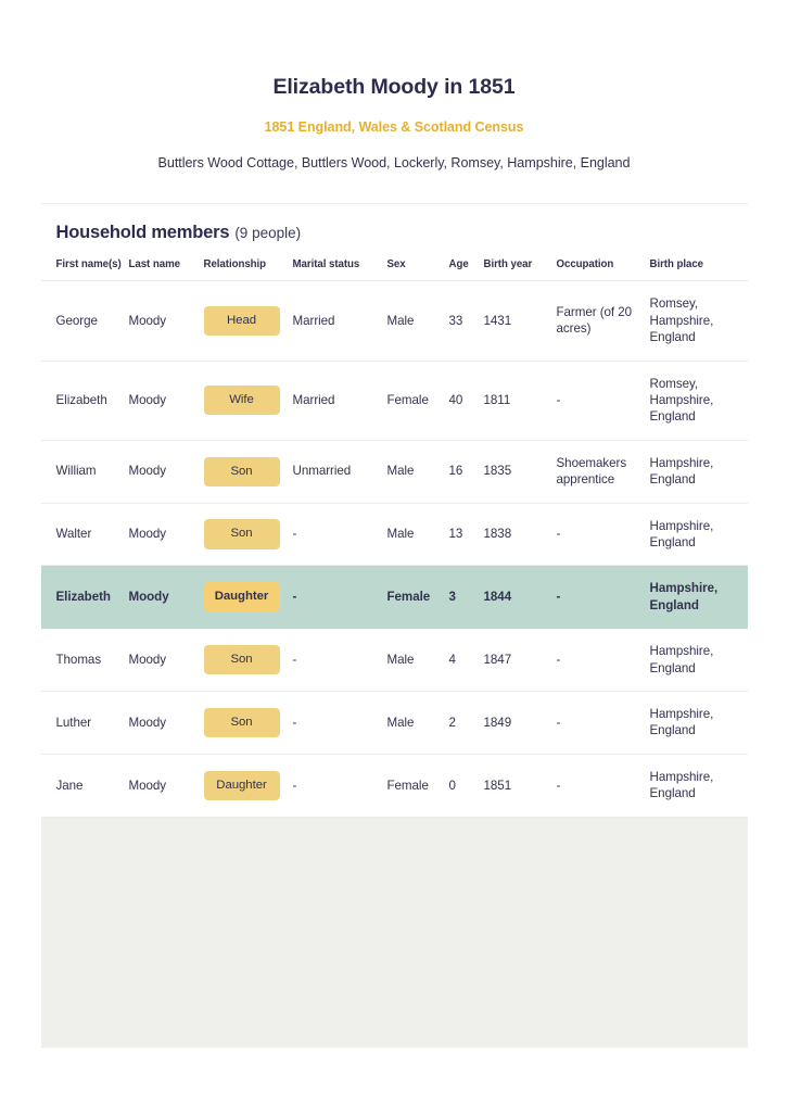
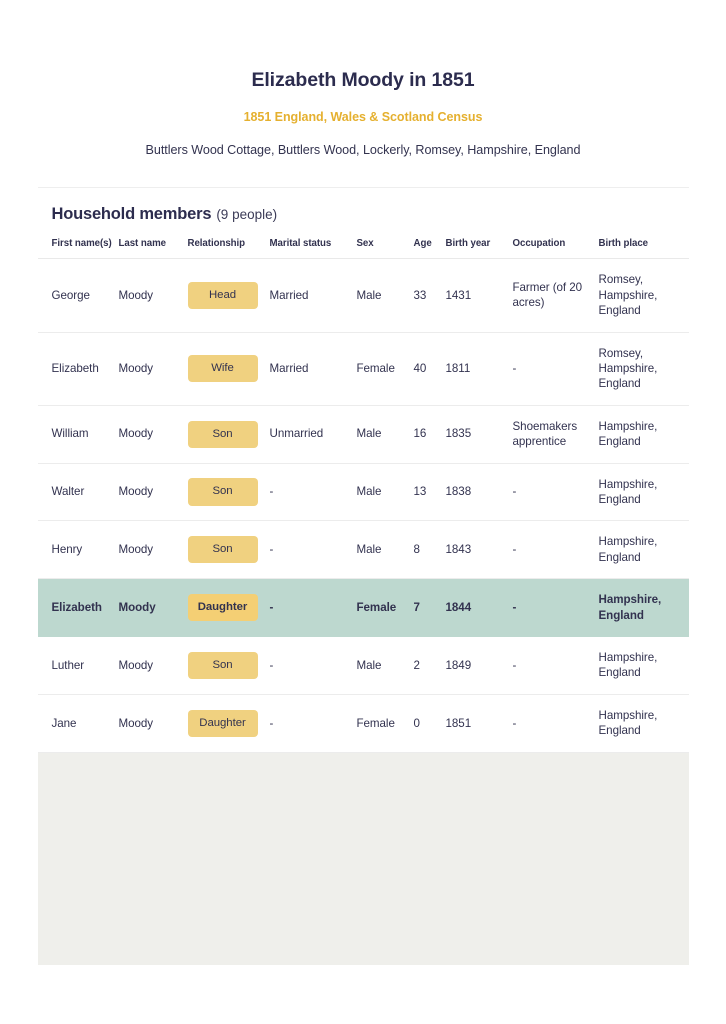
  Elizabeth Moody in 1851
  1851 England, Wales & Scotland Census
  Buttlers Wood Cottage, Buttlers Wood, Lockerly, Romsey, Hampshire, England
  Household members
  (9 people)
  First name(s)	Last name	Relationship	Marital status	Sex	Age	Birth year	Occupation	Birth place
  George	Moody	Head	Married	Male	33	1431	Farmer (of 20 acres)	Romsey, Hampshire, England
  Elizabeth	Moody	Wife	Married	Female	40	1811	-	Romsey, Hampshire, England
  William	Moody	Son	Unmarried	Male	16	1835	Shoemakers apprentice	Hampshire, England
  Walter	Moody	Son	-	Male	13	1838	-	Hampshire, England
+ Henry	Moody	Son	-	Male	8	1843	-	Hampshire, England
- Elizabeth	Moody	Daughter	-	Female	3	1844	-	Hampshire, England
+ Elizabeth	Moody	Daughter	-	Female	7	1844	-	Hampshire, England
- Thomas	Moody	Son	-	Male	4	1847	-	Hampshire, England
  Luther	Moody	Son	-	Male	2	1849	-	Hampshire, England
  Jane	Moody	Daughter	-	Female	0	1851	-	Hampshire, England
